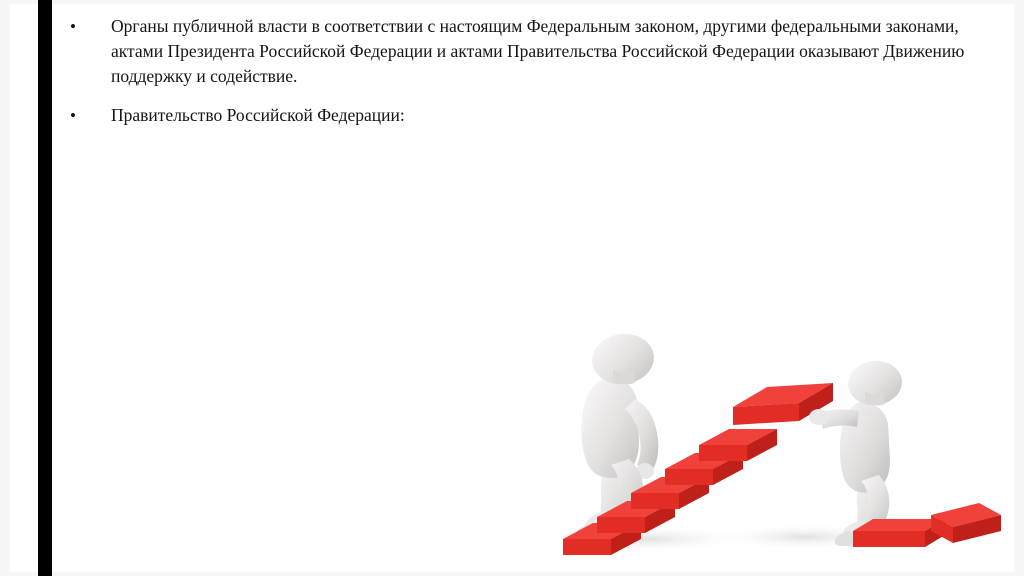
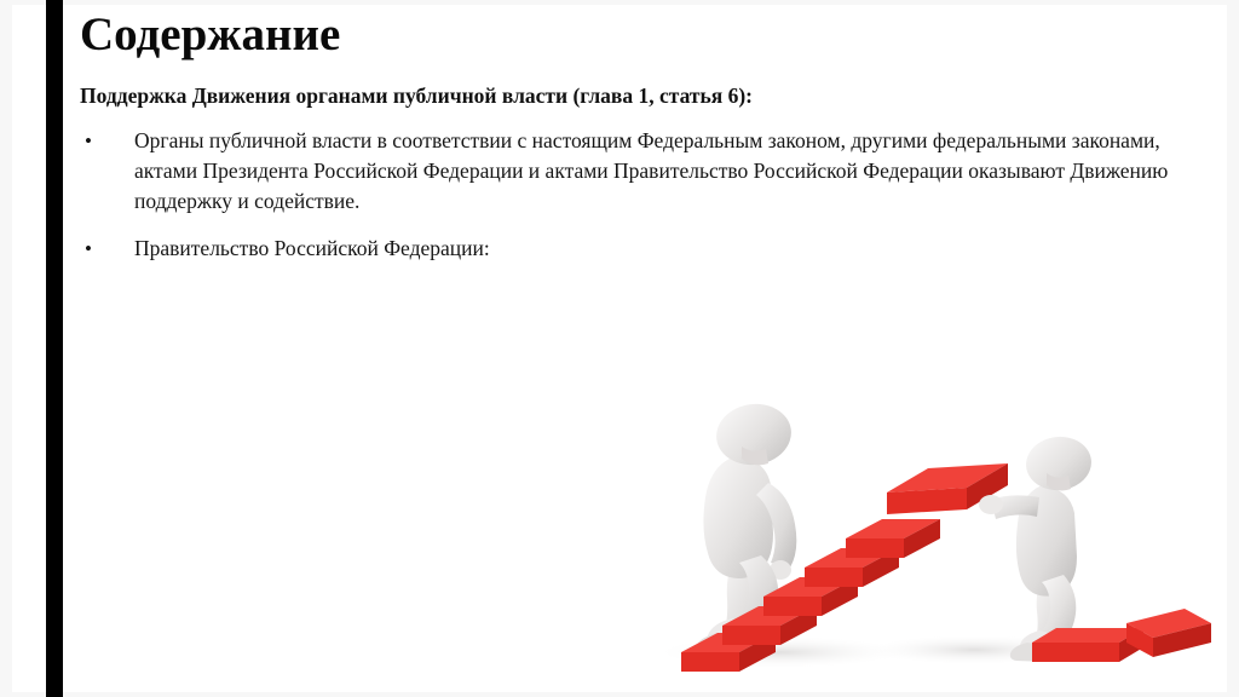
+ Содержание
+ Поддержка Движения органами публичной власти (глава 1, статья 6):
  •
- Органы публичной власти в соответствии с настоящим Федеральным законом, другими федеральными законами, актами Президента Российской Федерации и актами Правительства Российской Федерации оказывают Движению поддержку и содействие.
+ Органы публичной власти в соответствии с настоящим Федеральным законом, другими федеральными законами, актами Президента Российской Федерации и актами Правительство Российской Федерации оказывают Движению поддержку и содействие.
  •
  Правительство Российской Федерации:
